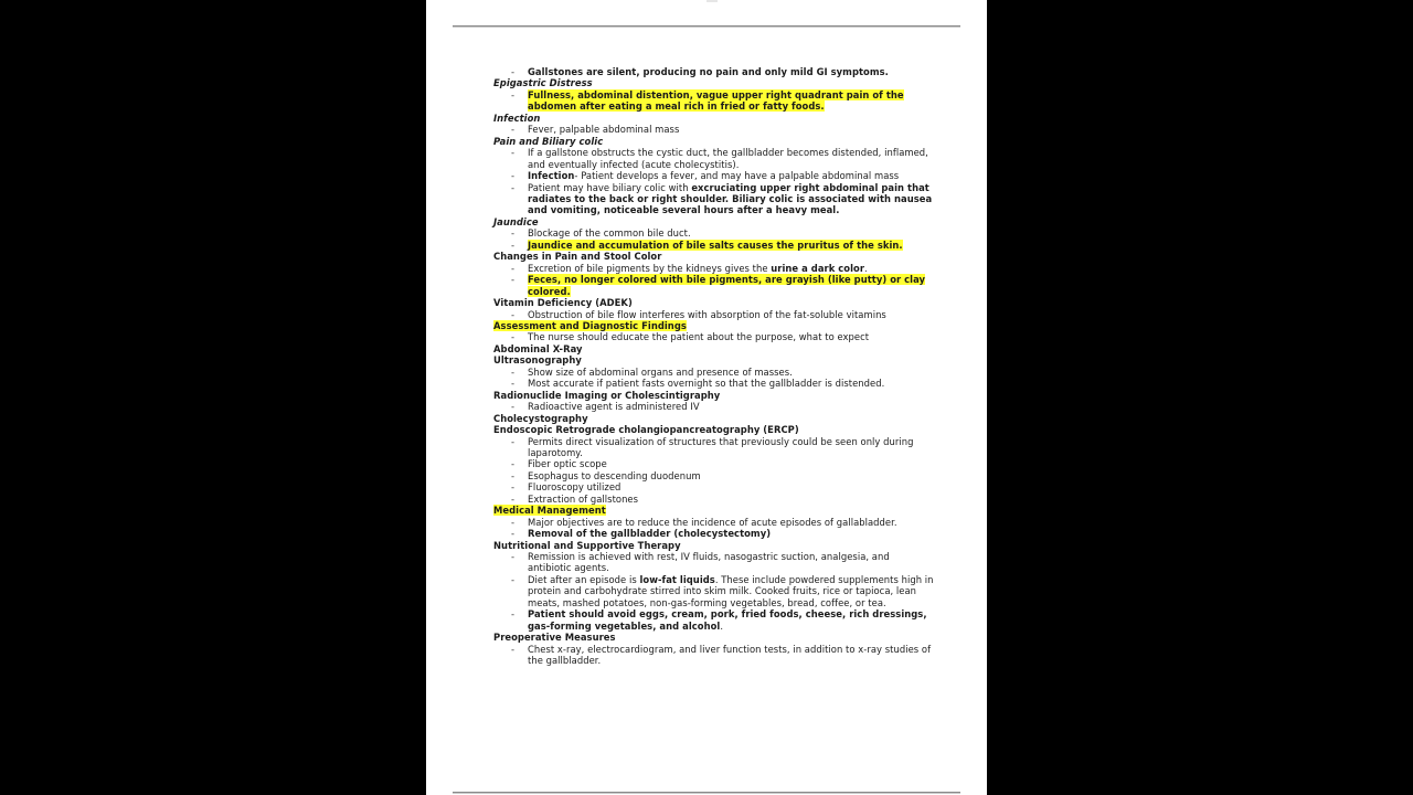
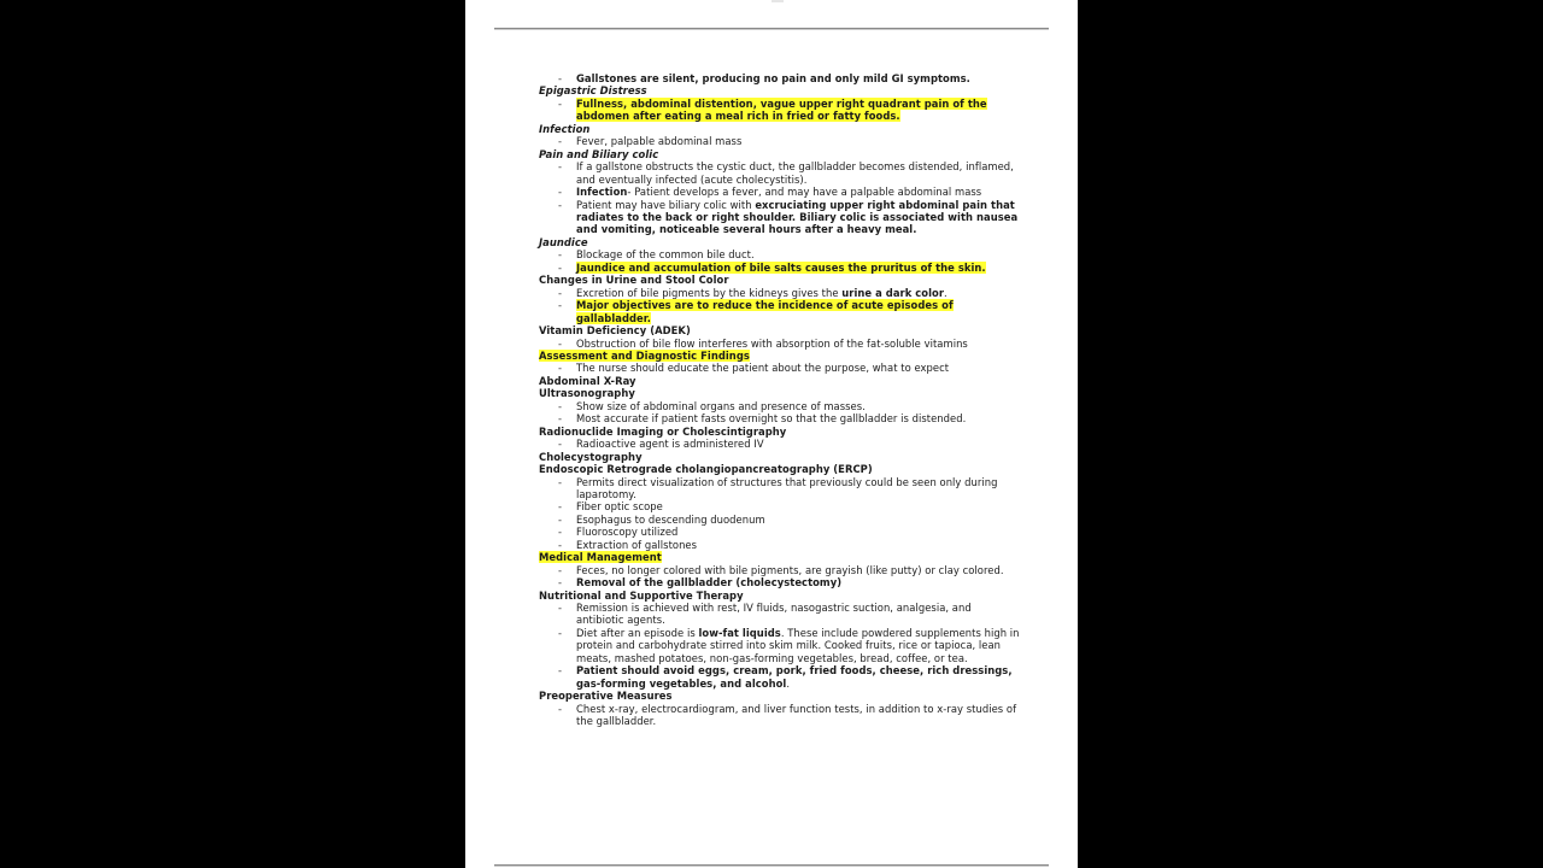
  Gallstones are silent, producing no pain and only mild GI symptoms.
  Epigastric Distress
  Fullness, abdominal distention, vague upper right quadrant pain of the abdomen after eating a meal rich in fried or fatty foods.
  Infection
  Fever, palpable abdominal mass
  Pain and Biliary colic
  If a gallstone obstructs the cystic duct, the gallbladder becomes distended, inflamed, and eventually infected (acute cholecystitis).
  Infection- Patient develops a fever, and may have a palpable abdominal mass
  Patient may have biliary colic with excruciating upper right abdominal pain that radiates to the back or right shoulder. Biliary colic is associated with nausea and vomiting, noticeable several hours after a heavy meal.
  Jaundice
  Blockage of the common bile duct.
  Jaundice and accumulation of bile salts causes the pruritus of the skin.
- Changes in Pain and Stool Color
+ Changes in Urine and Stool Color
  Excretion of bile pigments by the kidneys gives the urine a dark color.
- Feces, no longer colored with bile pigments, are grayish (like putty) or clay colored.
+ Major objectives are to reduce the incidence of acute episodes of gallabladder.
  Vitamin Deficiency (ADEK)
  Obstruction of bile flow interferes with absorption of the fat-soluble vitamins
  Assessment and Diagnostic Findings
  The nurse should educate the patient about the purpose, what to expect
  Abdominal X-Ray
  Ultrasonography
  Show size of abdominal organs and presence of masses.
  Most accurate if patient fasts overnight so that the gallbladder is distended.
  Radionuclide Imaging or Cholescintigraphy
  Radioactive agent is administered IV
  Cholecystography
  Endoscopic Retrograde cholangiopancreatography (ERCP)
  Permits direct visualization of structures that previously could be seen only during laparotomy.
  Fiber optic scope
  Esophagus to descending duodenum
  Fluoroscopy utilized
  Extraction of gallstones
  Medical Management
- Major objectives are to reduce the incidence of acute episodes of gallabladder.
+ Feces, no longer colored with bile pigments, are grayish (like putty) or clay colored.
  Removal of the gallbladder (cholecystectomy)
  Nutritional and Supportive Therapy
  Remission is achieved with rest, IV fluids, nasogastric suction, analgesia, and antibiotic agents.
  Diet after an episode is low-fat liquids. These include powdered supplements high in protein and carbohydrate stirred into skim milk. Cooked fruits, rice or tapioca, lean meats, mashed potatoes, non-gas-forming vegetables, bread, coffee, or tea.
  Patient should avoid eggs, cream, pork, fried foods, cheese, rich dressings, gas-forming vegetables, and alcohol.
  Preoperative Measures
  Chest x-ray, electrocardiogram, and liver function tests, in addition to x-ray studies of the gallbladder.
